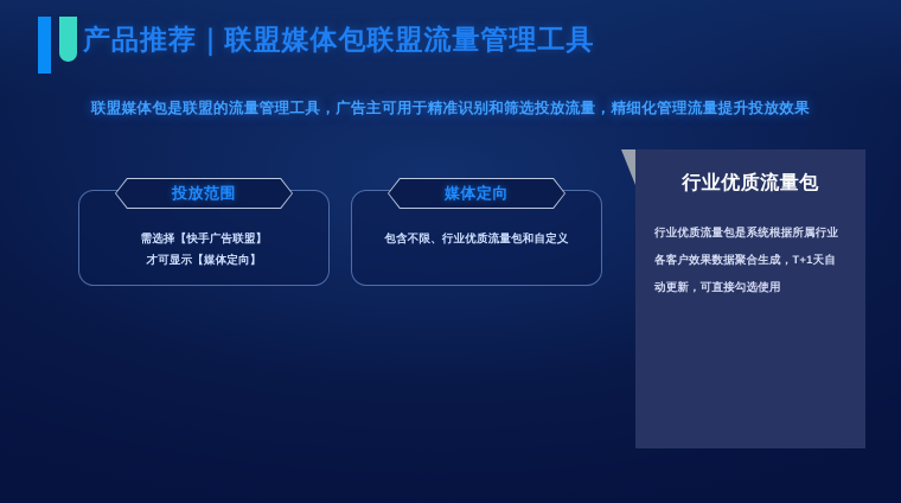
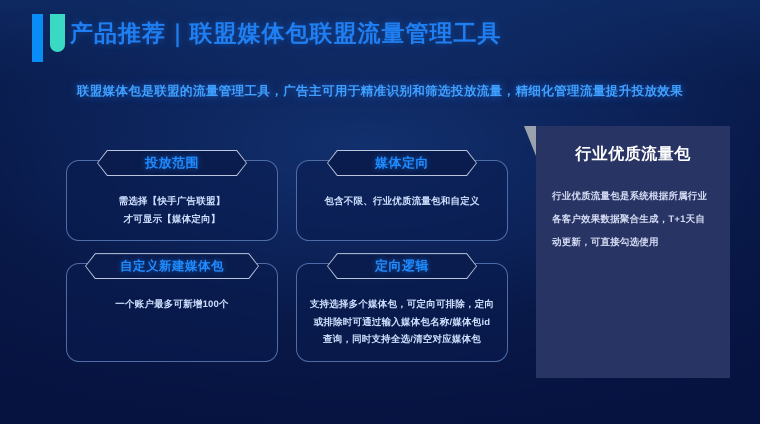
  产品推荐｜联盟媒体包联盟流量管理工具
  联盟媒体包是联盟的流量管理工具，广告主可用于精准识别和筛选投放流量，精细化管理流量提升投放效果
  投放范围
  需选择【快手广告联盟】
  才可显示【媒体定向】
  媒体定向
  包含不限、行业优质流量包和自定义
+ 自定义新建媒体包
+ 一个账户最多可新增100个
+ 定向逻辑
+ 支持选择多个媒体包，可定向可排除，定向或排除时可通过输入媒体包名称/媒体包id查询，同时支持全选/清空对应媒体包
  行业优质流量包
  行业优质流量包是系统根据所属行业各客户效果数据聚合生成，T+1天自动更新，可直接勾选使用
